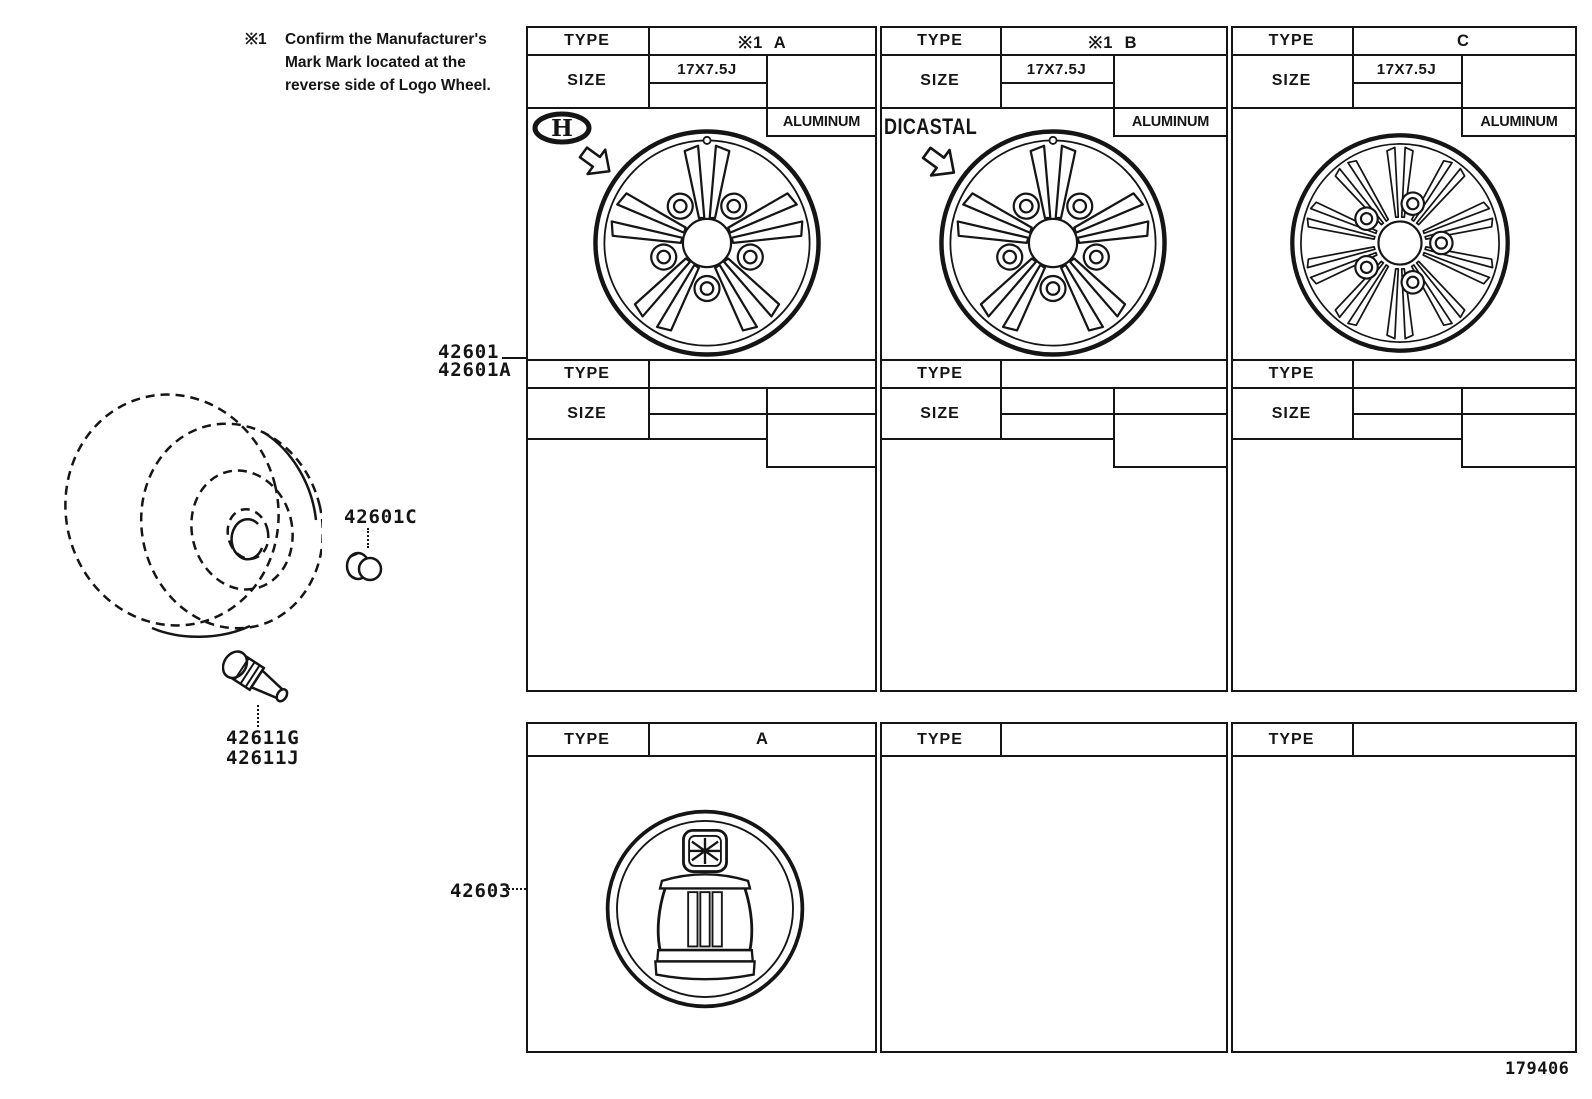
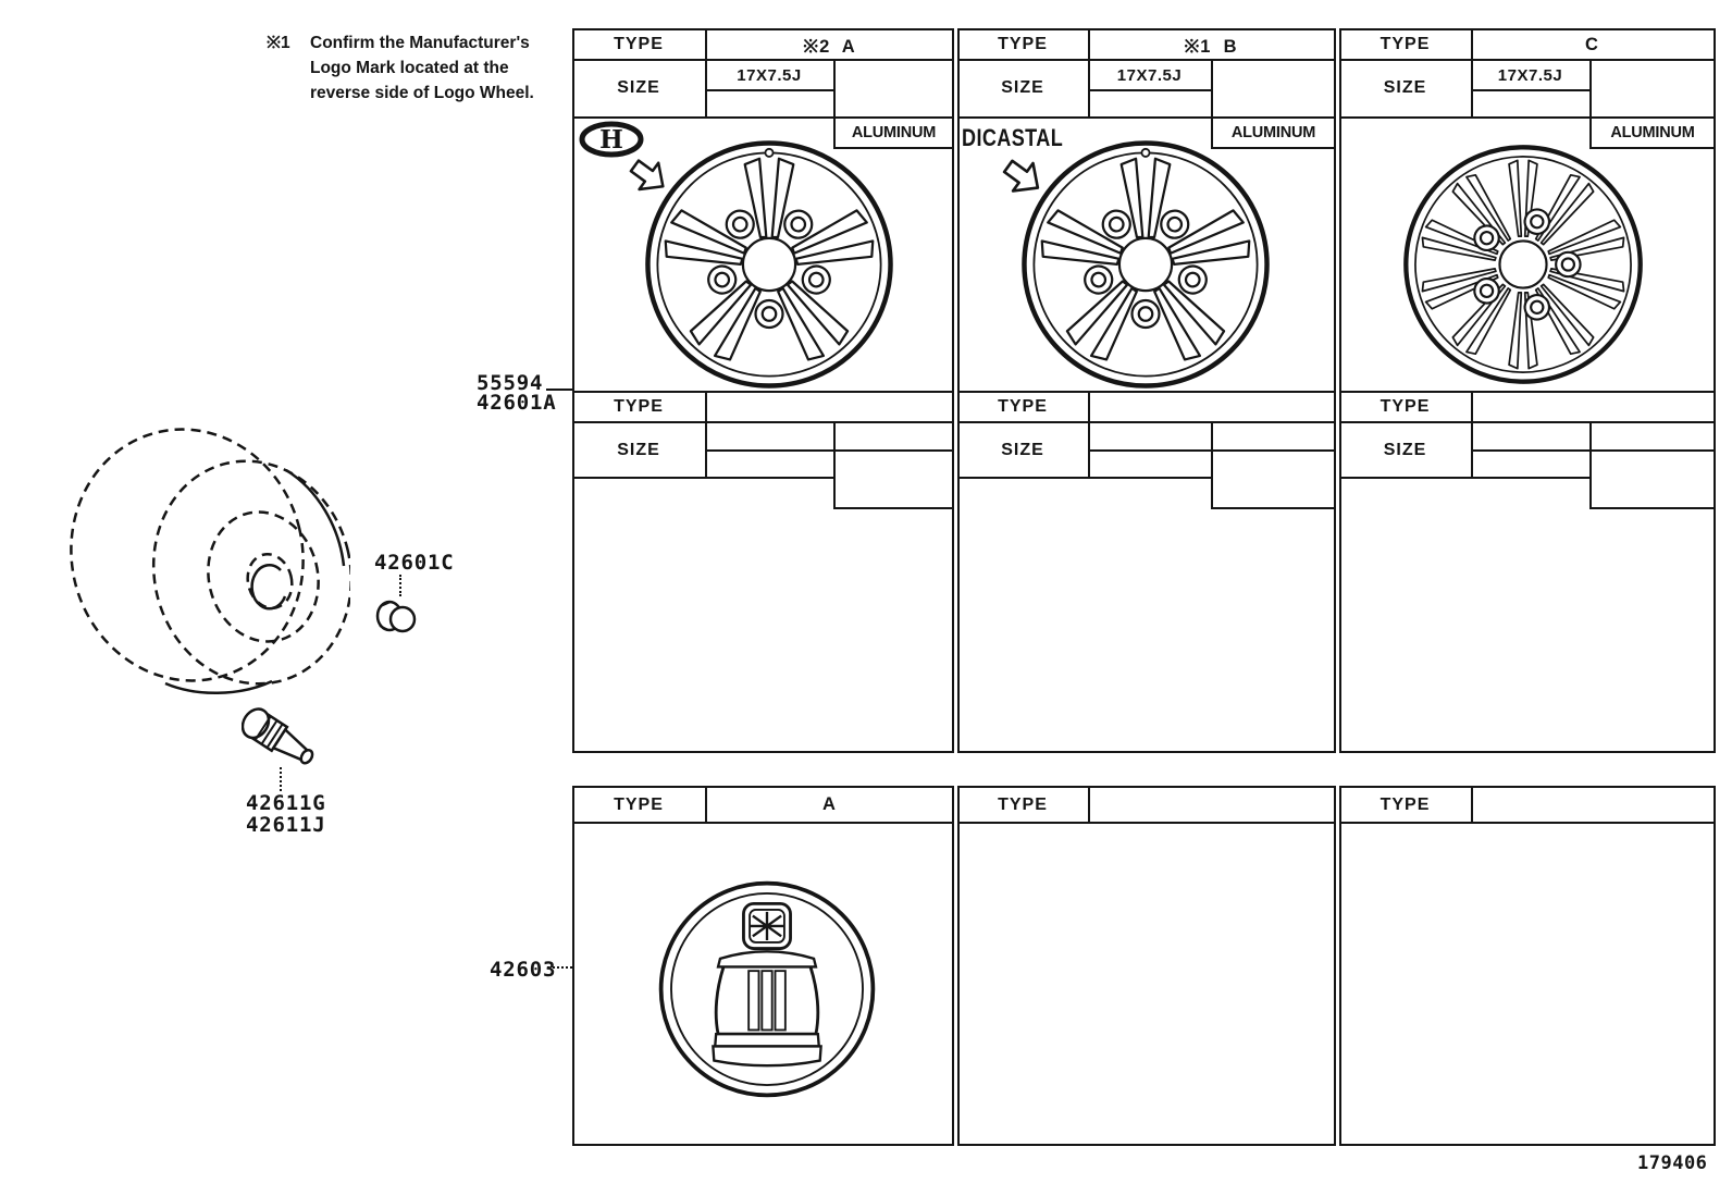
  ※1
  Confirm the Manufacturer's
- Mark Mark located at the
+ Logo Mark located at the
  reverse side of Logo Wheel.
  TYPE
- ※1 A
+ ※2 A
  SIZE
  17X7.5J
  ALUMINUM
  TYPE
  SIZE
  TYPE
  A
  TYPE
  ※1 B
  SIZE
  17X7.5J
  ALUMINUM
  TYPE
  SIZE
  TYPE
  DICASTAL
  TYPE
  C
  SIZE
  17X7.5J
  ALUMINUM
  TYPE
  SIZE
  TYPE
  H
- 42601
+ 55594
  42601A
  42601C
  42611G
  42611J
  42603
  179406
